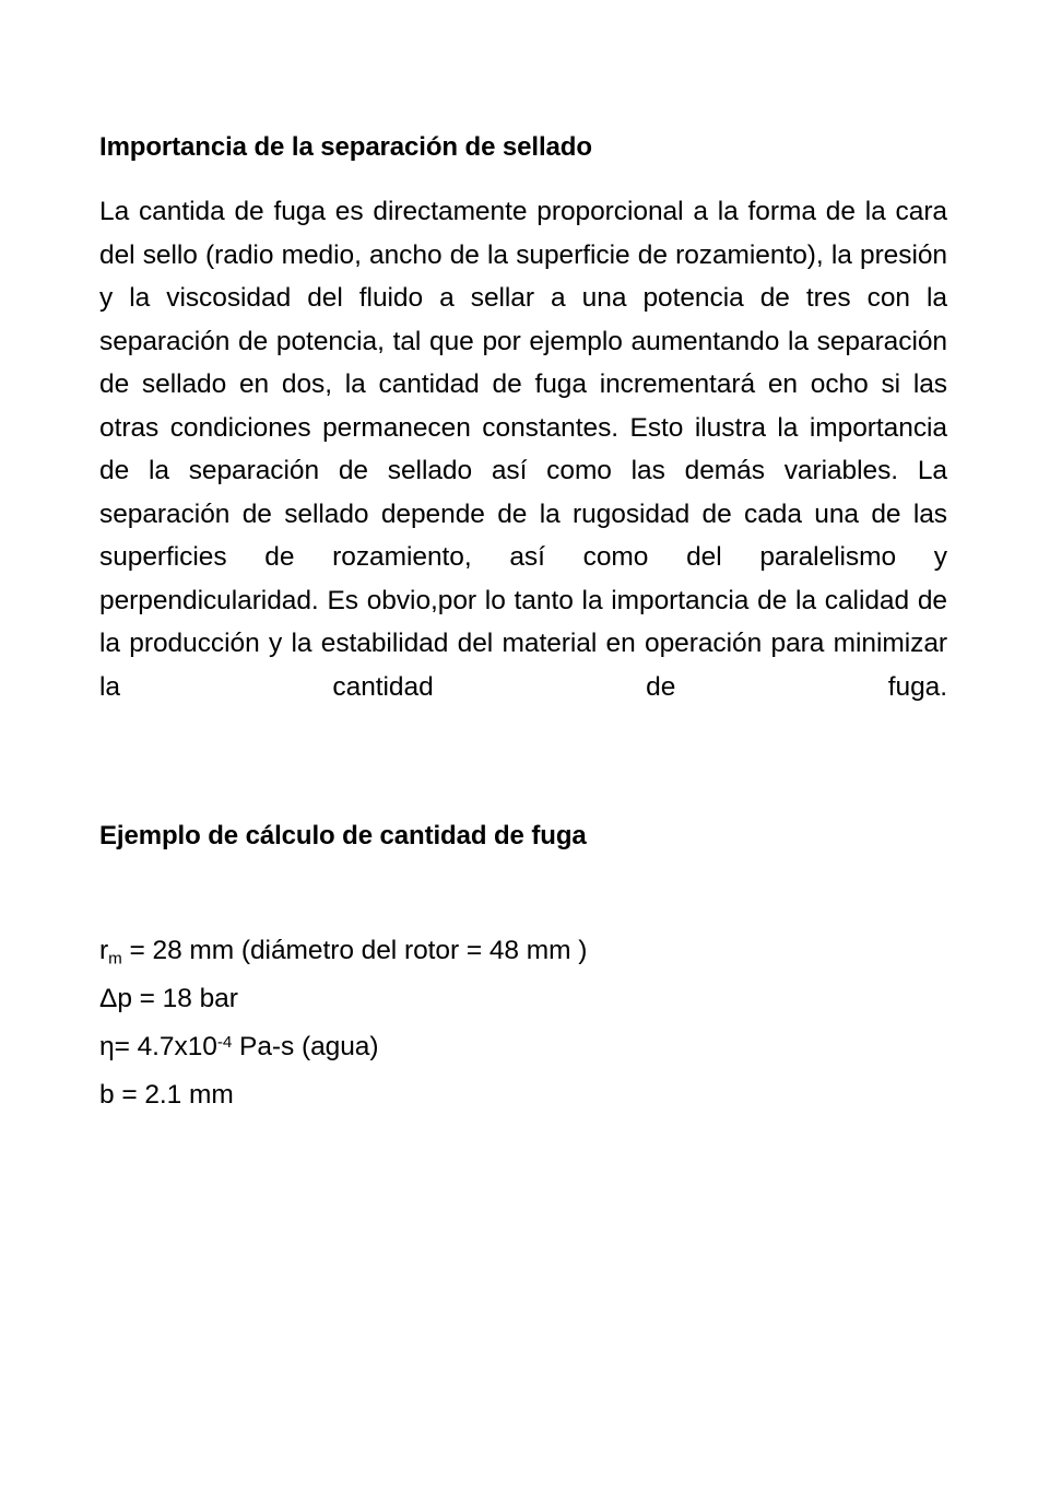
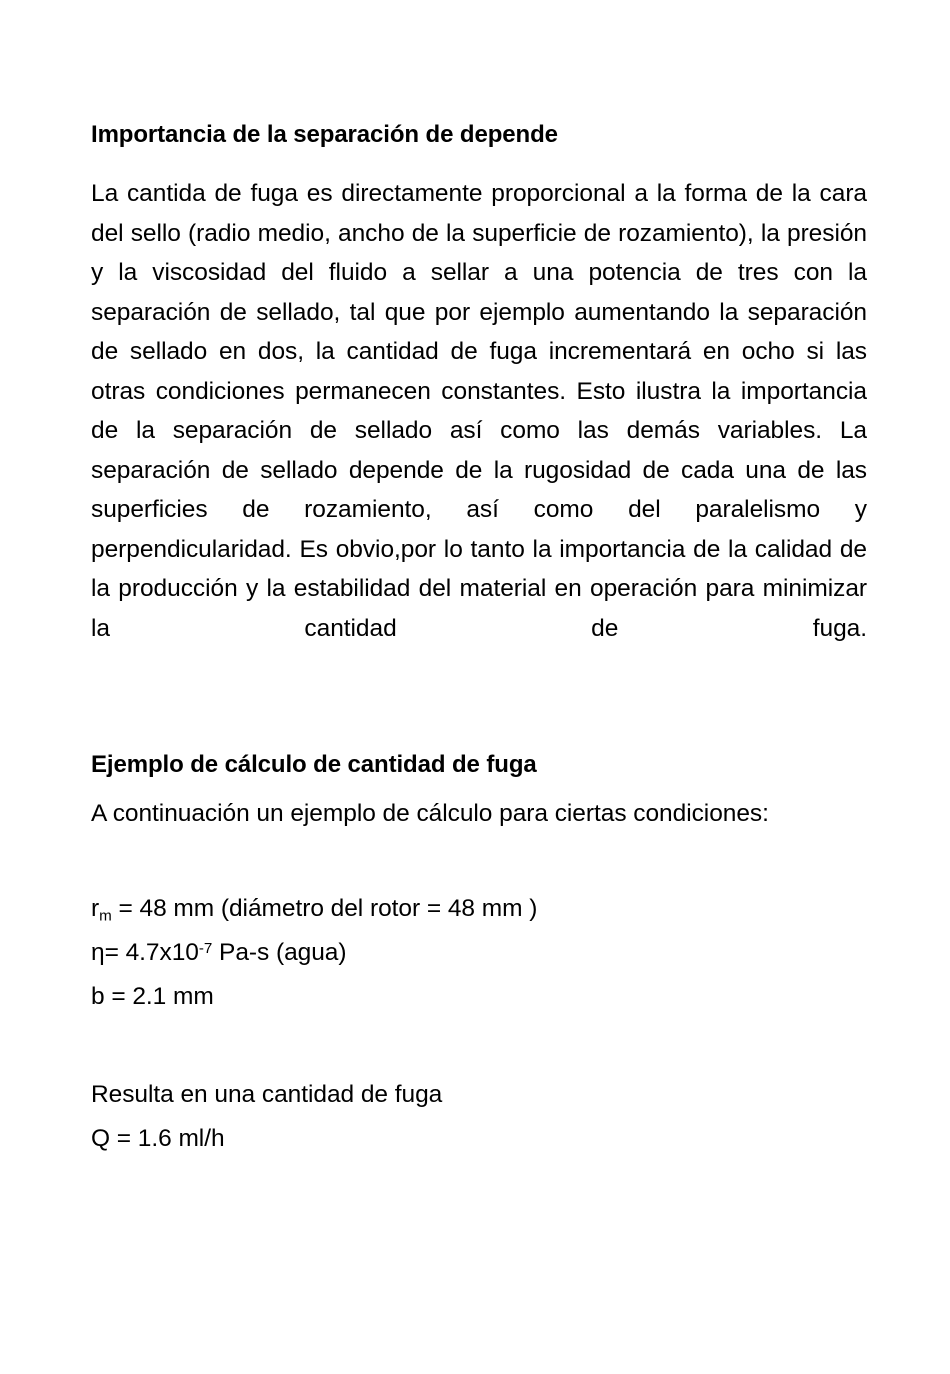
- Importancia de la separación de sellado
+ Importancia de la separación de depende
- La cantida de fuga es directamente proporcional a la forma de la cara del sello (radio medio, ancho de la superficie de rozamiento), la presión y la viscosidad del fluido a sellar a una potencia de tres con la separación de potencia, tal que por ejemplo aumentando la separación de sellado en dos, la cantidad de fuga incrementará en ocho si las otras condiciones permanecen constantes. Esto ilustra la importancia de la separación de sellado así como las demás variables. La separación de sellado depende de la rugosidad de cada una de las superficies de rozamiento, así como del paralelismo y perpendicularidad. Es obvio,por lo tanto la importancia de la calidad de la producción y la estabilidad del material en operación para minimizar la cantidad de fuga.
+ La cantida de fuga es directamente proporcional a la forma de la cara del sello (radio medio, ancho de la superficie de rozamiento), la presión y la viscosidad del fluido a sellar a una potencia de tres con la separación de sellado, tal que por ejemplo aumentando la separación de sellado en dos, la cantidad de fuga incrementará en ocho si las otras condiciones permanecen constantes. Esto ilustra la importancia de la separación de sellado así como las demás variables. La separación de sellado depende de la rugosidad de cada una de las superficies de rozamiento, así como del paralelismo y perpendicularidad. Es obvio,por lo tanto la importancia de la calidad de la producción y la estabilidad del material en operación para minimizar la cantidad de fuga.
  Ejemplo de cálculo de cantidad de fuga
+ A continuación un ejemplo de cálculo para ciertas condiciones:
- rm = 28 mm (diámetro del rotor = 48 mm )
+ rm = 48 mm (diámetro del rotor = 48 mm )
- Δp = 18 bar
- η= 4.7x10-4 Pa-s (agua)
+ η= 4.7x10-7 Pa-s (agua)
  b = 2.1 mm
+ Resulta en una cantidad de fuga
+ Q = 1.6 ml/h
